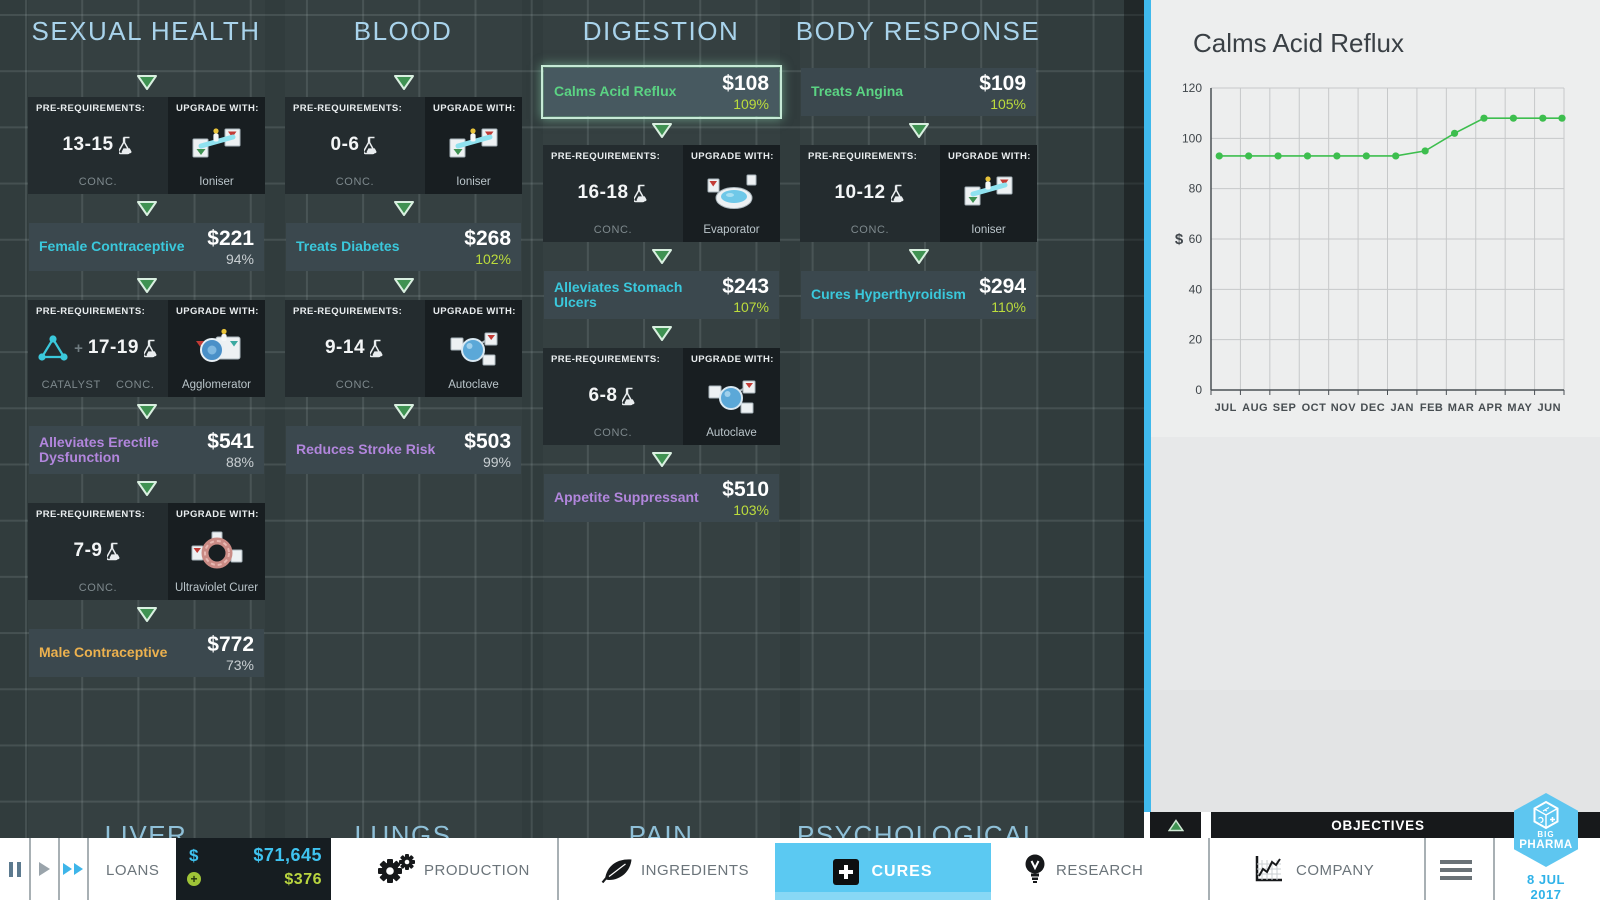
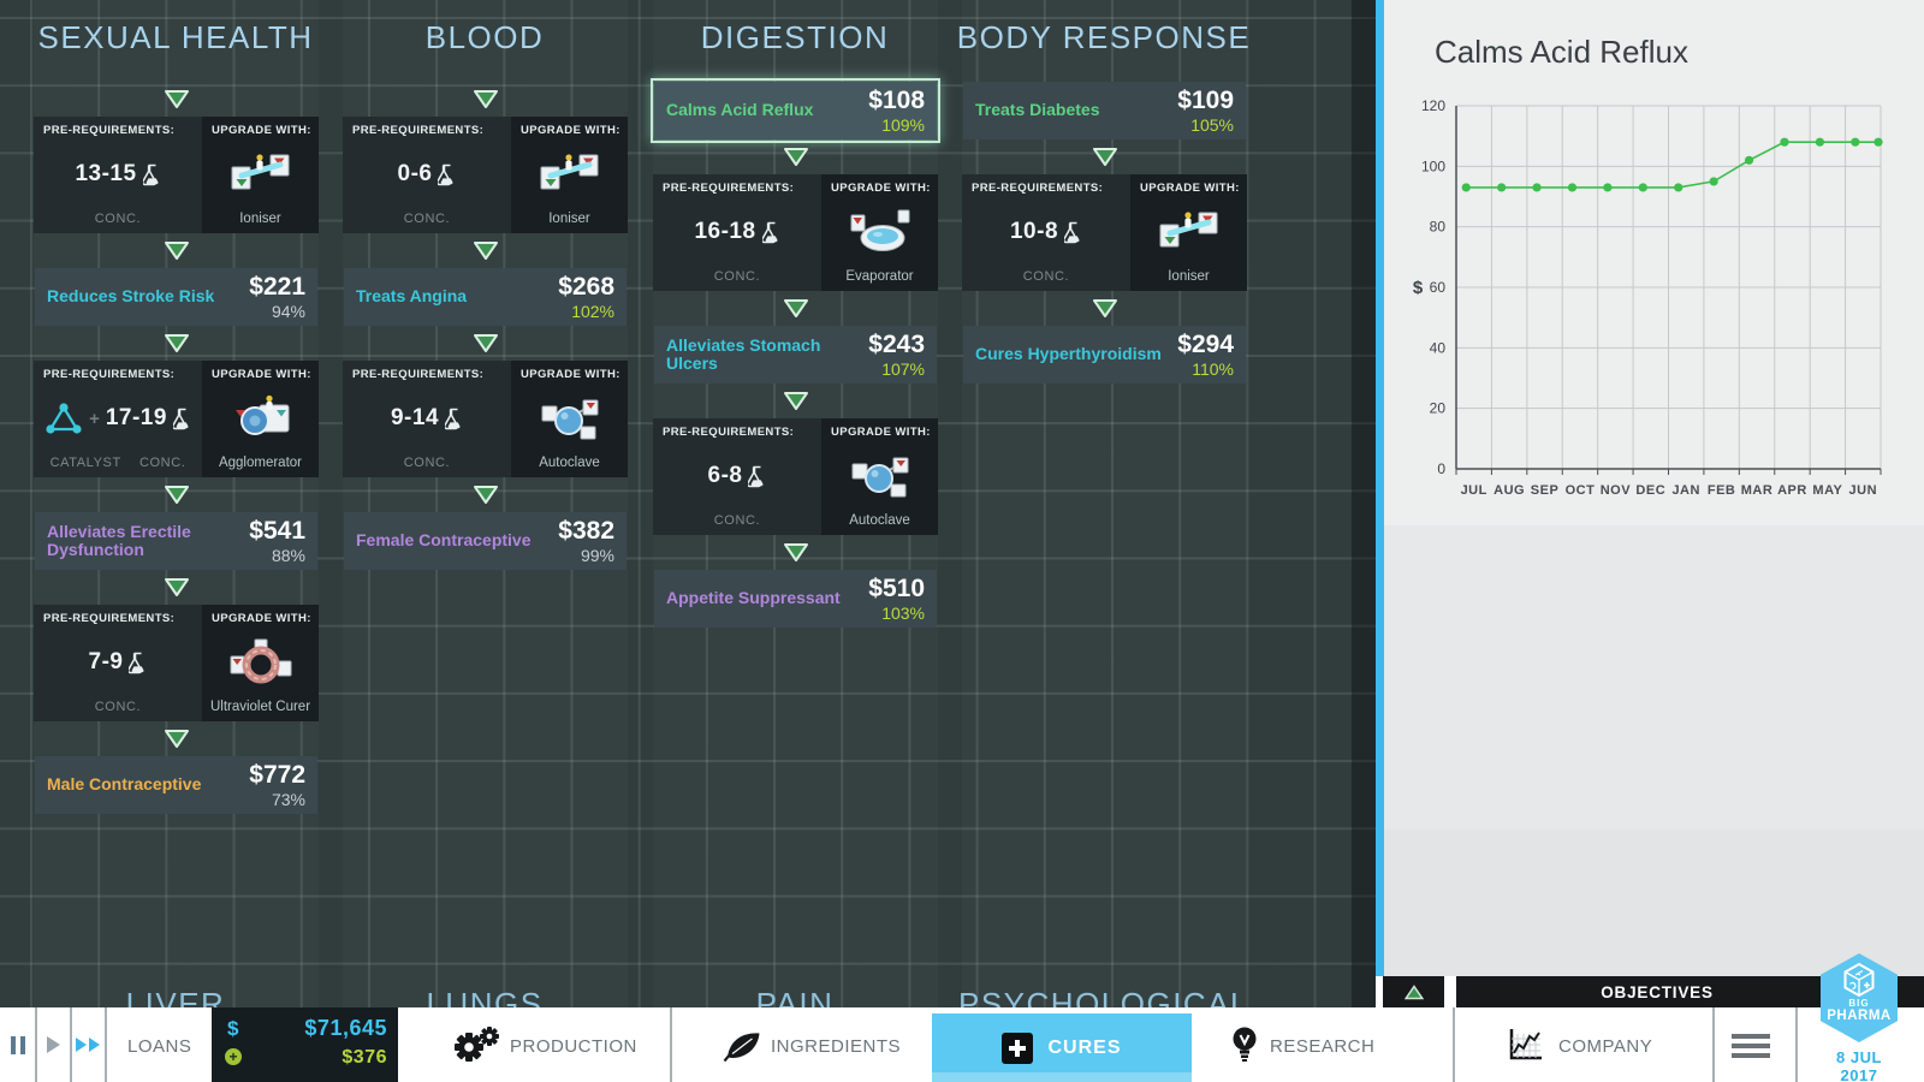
  SEXUAL HEALTH
  LIVER
  PRE-REQUIREMENTS:
  13-15
  CONC.
  UPGRADE WITH:
  Ioniser
- Female Contraceptive
+ Reduces Stroke Risk
  $221
  94%
  PRE-REQUIREMENTS:
  +
  17-19
  CATALYST
  CONC.
  UPGRADE WITH:
  Agglomerator
  Alleviates Erectile Dysfunction
  $541
  88%
  PRE-REQUIREMENTS:
  7-9
  CONC.
  UPGRADE WITH:
  Ultraviolet Curer
  Male Contraceptive
  $772
  73%
  BLOOD
  LUNGS
  PRE-REQUIREMENTS:
  0-6
  CONC.
  UPGRADE WITH:
  Ioniser
- Treats Diabetes
+ Treats Angina
  $268
  102%
  PRE-REQUIREMENTS:
  9-14
  CONC.
  UPGRADE WITH:
  Autoclave
- Reduces Stroke Risk
+ Female Contraceptive
- $503
+ $382
  99%
  DIGESTION
  PAIN
  Calms Acid Reflux
  $108
  109%
  PRE-REQUIREMENTS:
  16-18
  CONC.
  UPGRADE WITH:
  Evaporator
  Alleviates Stomach Ulcers
  $243
  107%
  PRE-REQUIREMENTS:
  6-8
  CONC.
  UPGRADE WITH:
  Autoclave
  Appetite Suppressant
  $510
  103%
  BODY RESPONSE
  PSYCHOLOGICAL
- Treats Angina
+ Treats Diabetes
  $109
  105%
  PRE-REQUIREMENTS:
- 10-12
+ 10-8
  CONC.
  UPGRADE WITH:
  Ioniser
  Cures Hyperthyroidism
  $294
  110%
  Calms Acid Reflux
  0
  20
  40
  60
  80
  100
  120
  $
  JUL
  AUG
  SEP
  OCT
  NOV
  DEC
  JAN
  FEB
  MAR
  APR
  MAY
  JUN
  OBJECTIVES
  LOANS
  $
  $71,645
  +
  $376
  PRODUCTION
  INGREDIENTS
  CURES
  RESEARCH
  COMPANY
  BIG
  PHARMA
  8 JUL 2017
